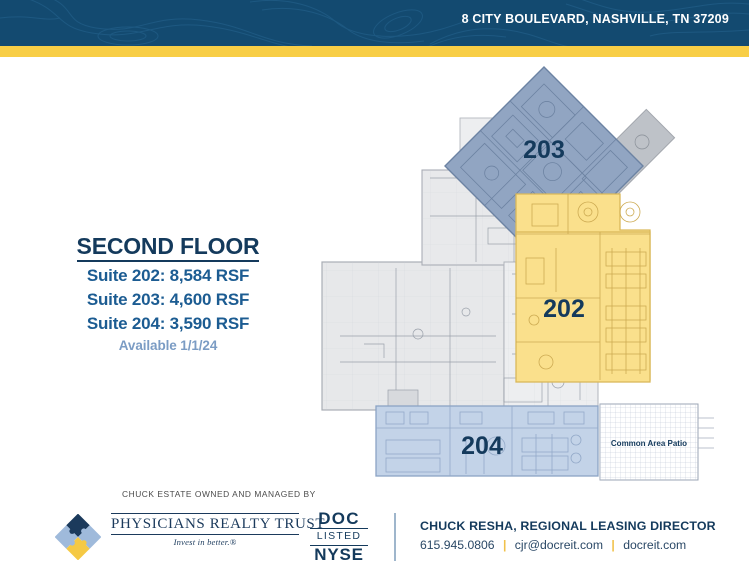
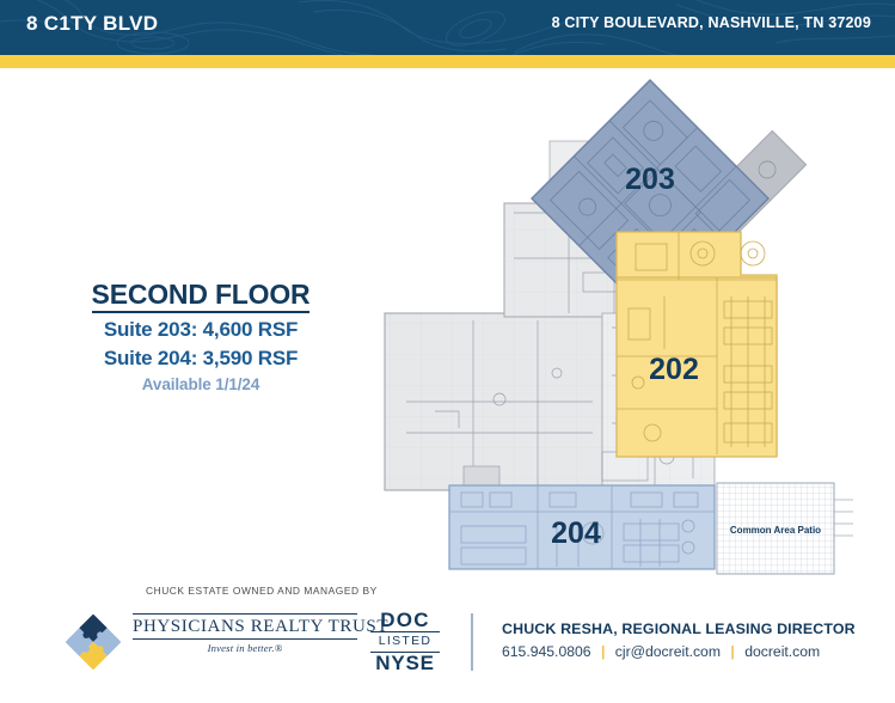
+ 8 C1TY BLVD
  8 CITY BOULEVARD, NASHVILLE, TN 37209
  SECOND FLOOR
- Suite 202: 8,584 RSF
  Suite 203: 4,600 RSF
  Suite 204: 3,590 RSF
  Available 1/1/24
  203
  202
  204
  Common Area Patio
  CHUCK ESTATE OWNED AND MANAGED BY
  PHYSICIANS REALTY TRU
  Invest in better.®
  DOC
  LISTED
  NYSE
  CHUCK RESHA, REGIONAL LEASING DIRECTOR
  615.945.0806 | cjr@docreit.com | docreit.com
